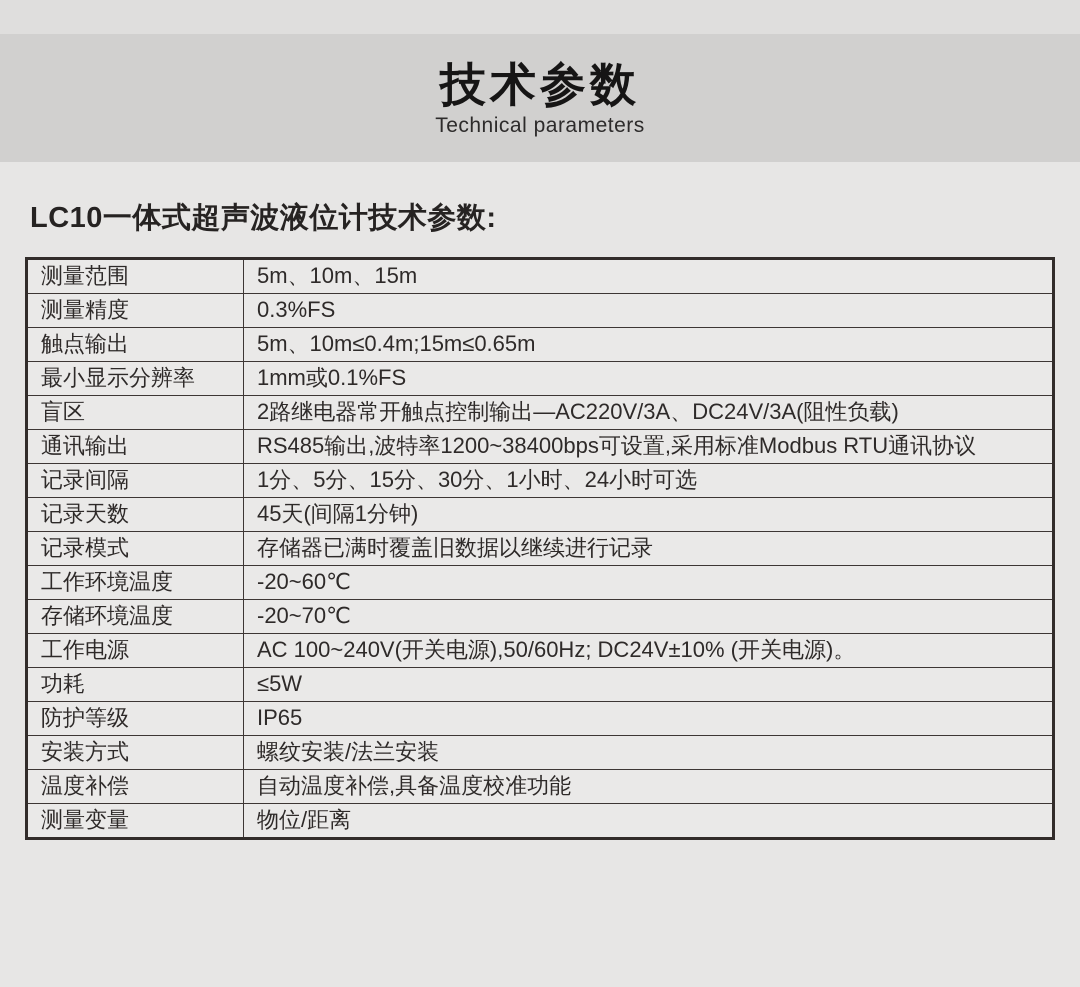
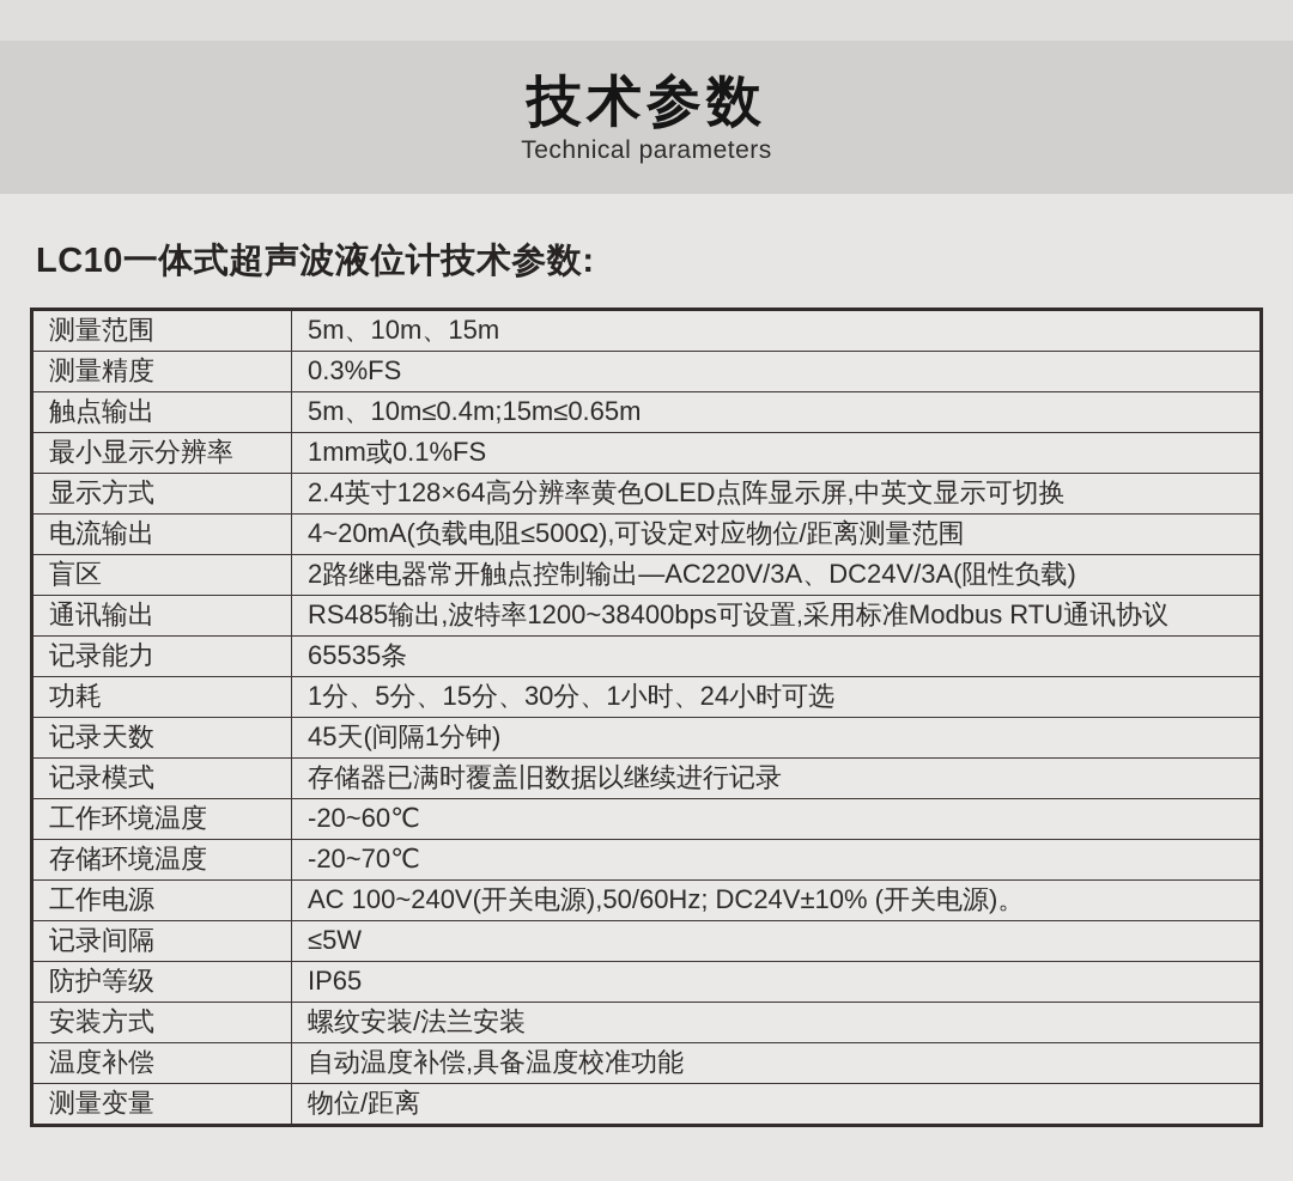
  技术参数
  Technical parameters
  LC10一体式超声波液位计技术参数:
  测量范围	5m、10m、15m
  测量精度	0.3%FS
  触点输出	5m、10m≤0.4m;15m≤0.65m
  最小显示分辨率	1mm或0.1%FS
+ 显示方式	2.4英寸128×64高分辨率黄色OLED点阵显示屏,中英文显示可切换
+ 电流输出	4~20mA(负载电阻≤500Ω),可设定对应物位/距离测量范围
  盲区	2路继电器常开触点控制输出—AC220V/3A、DC24V/3A(阻性负载)
  通讯输出	RS485输出,波特率1200~38400bps可设置,采用标准Modbus RTU通讯协议
+ 记录能力	65535条
- 记录间隔	1分、5分、15分、30分、1小时、24小时可选
+ 功耗	1分、5分、15分、30分、1小时、24小时可选
  记录天数	45天(间隔1分钟)
  记录模式	存储器已满时覆盖旧数据以继续进行记录
  工作环境温度	-20~60℃
  存储环境温度	-20~70℃
  工作电源	AC 100~240V(开关电源),50/60Hz; DC24V±10% (开关电源)。
- 功耗	≤5W
+ 记录间隔	≤5W
  防护等级	IP65
  安装方式	螺纹安装/法兰安装
  温度补偿	自动温度补偿,具备温度校准功能
  测量变量	物位/距离
